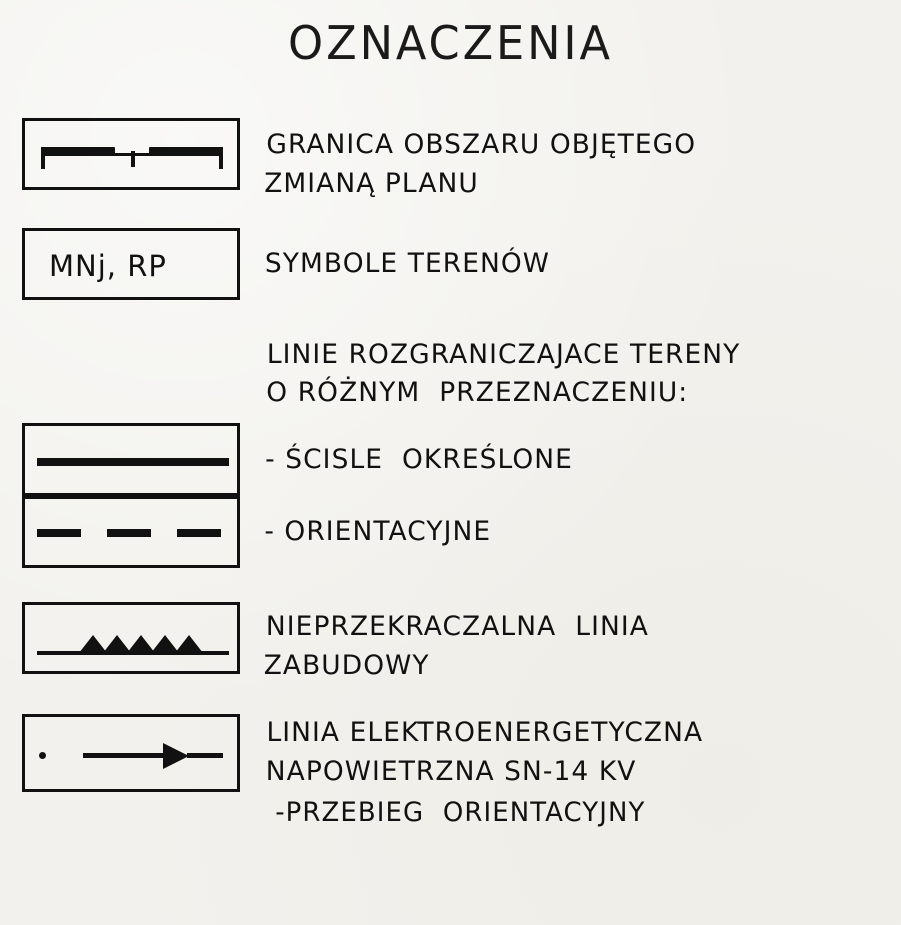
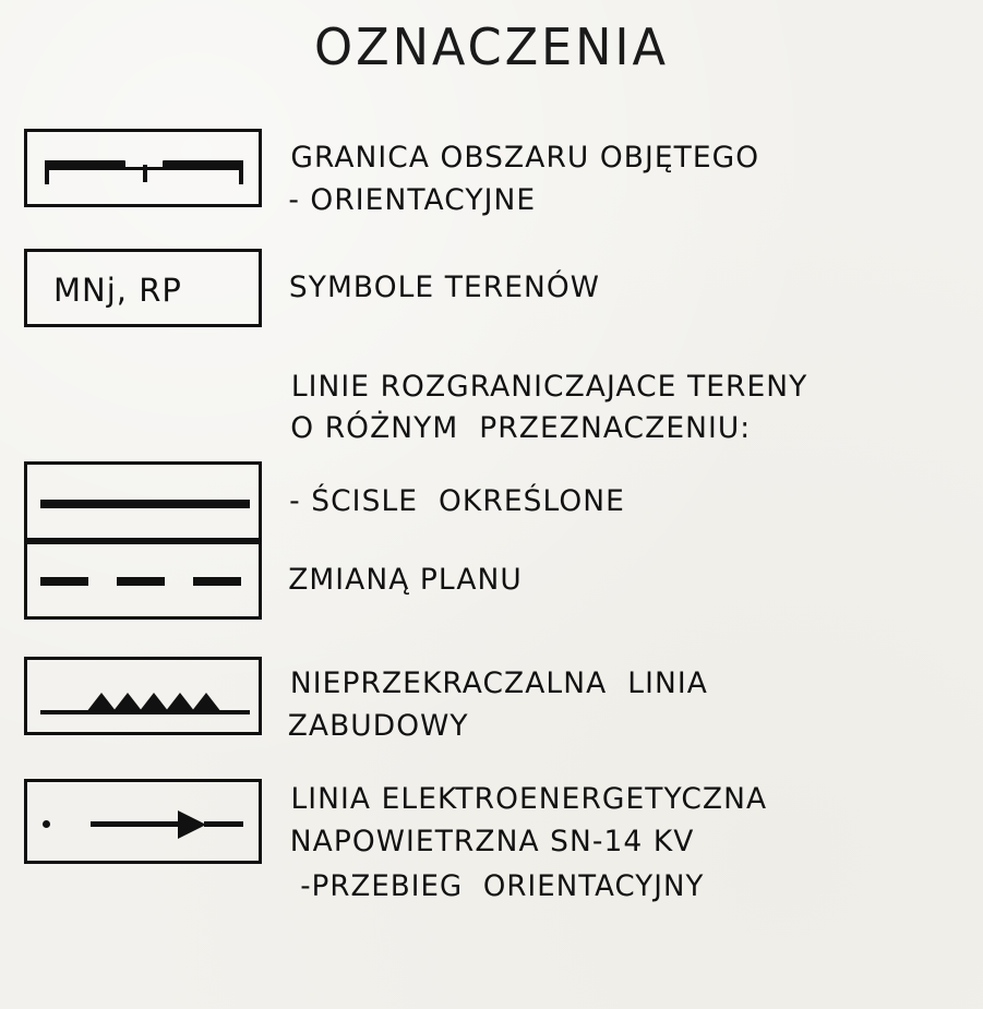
  OZNACZENIA
  GRANICA OBSZARU OBJĘTEGO
- ZMIANĄ PLANU
+ - ORIENTACYJNE
  MNj, RP
  SYMBOLE TERENÓW
  LINIE ROZGRANICZAJACE TERENY
  O RÓŻNYM PRZEZNACZENIU:
  - ŚCISLE OKREŚLONE
- - ORIENTACYJNE
+ ZMIANĄ PLANU
  NIEPRZEKRACZALNA LINIA
  ZABUDOWY
  LINIA ELEKTROENERGETYCZNA
  NAPOWIETRZNA SN-14 KV
  -PRZEBIEG ORIENTACYJNY
